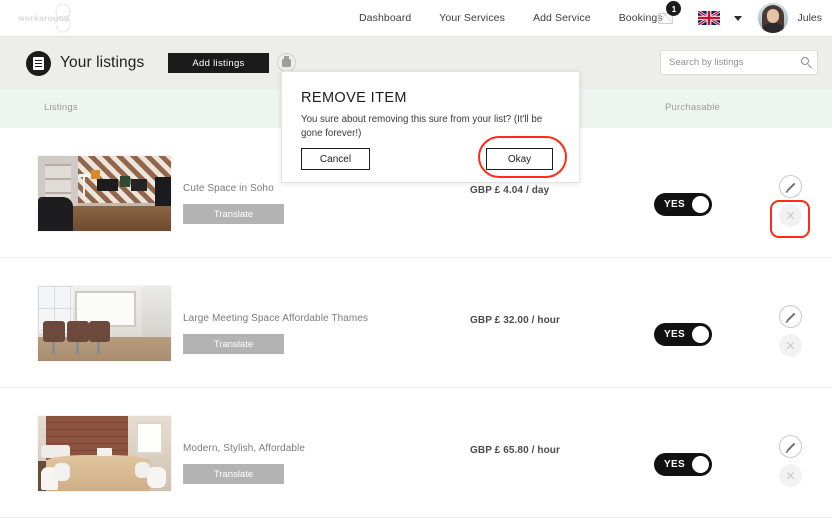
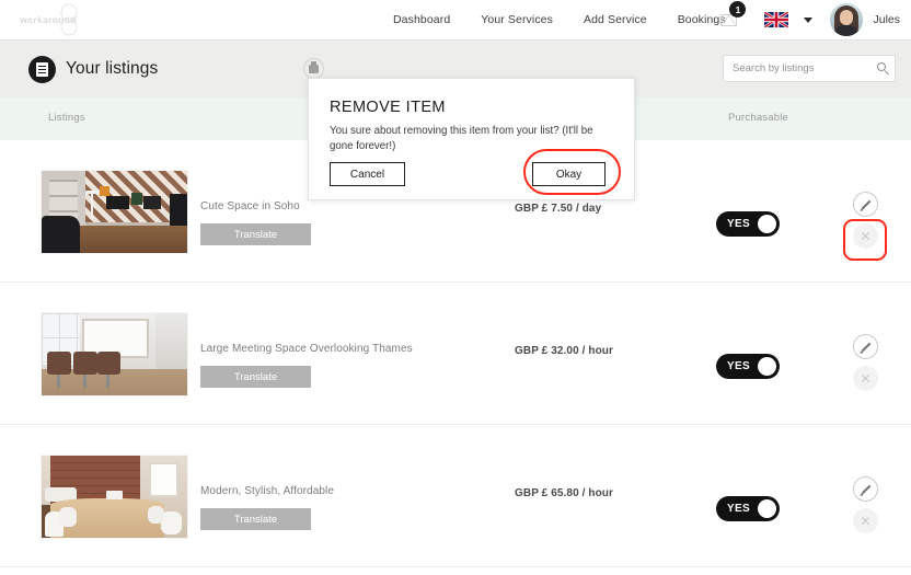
  workaround
  Dashboard
  Your Services
  Add Service
  Booking
  1
  Jules
  Your listings
- Add listings
  Search by listings
  Listings
  Purchasable
  Cute Space in Soho
  Translate
- GBP £ 4.04 / day
+ GBP £ 7.50 / day
  YES
- Large Meeting Space Affordable Thames
+ Large Meeting Space Overlooking Thames
  Translate
  GBP £ 32.00 / hour
  YES
  Modern, Stylish, Affordable
  Translate
  GBP £ 65.80 / hour
  YES
  REMOVE ITEM
- You sure about removing this sure from your list? (It'll be gone forever!)
+ You sure about removing this item from your list? (It'll be gone forever!)
  Cancel
  Okay
